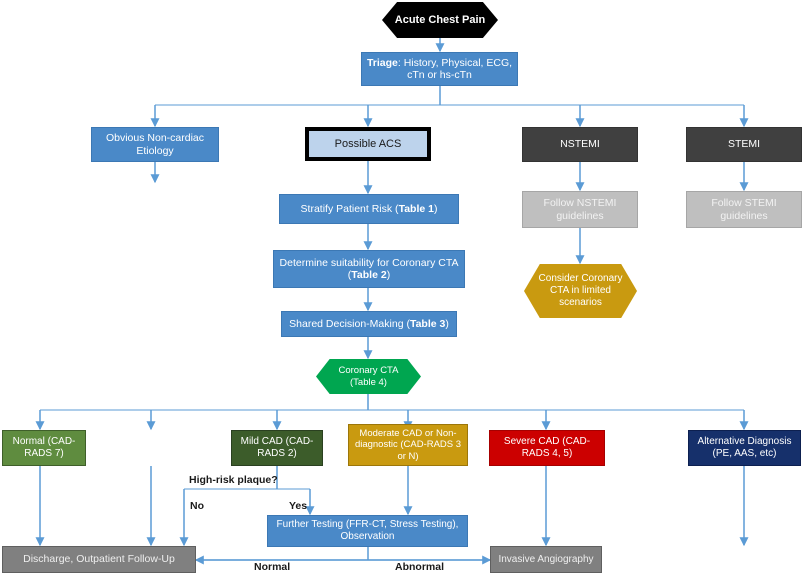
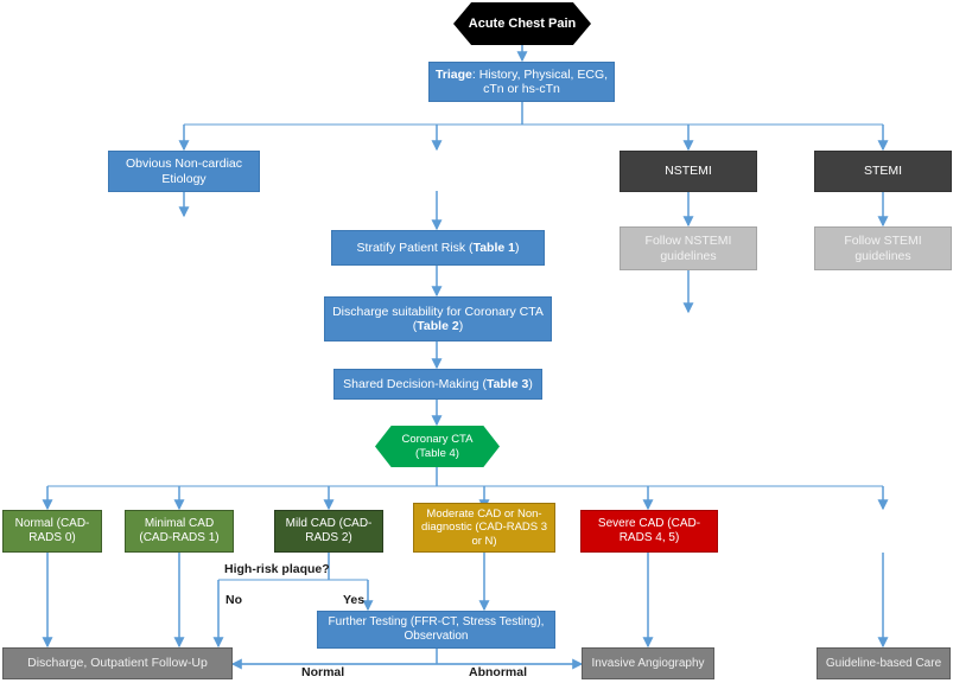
  Acute Chest Pain
  Triage: History, Physical, ECG, cTn or hs-cTn
  Obvious Non-cardiac Etiology
- Possible ACS
  NSTEMI
  STEMI
  Follow NSTEMI guidelines
  Follow STEMI guidelines
- Consider Coronary CTA in limited scenarios
  Stratify Patient Risk (Table 1)
- Determine suitability for Coronary CTA (Table 2)
+ Discharge suitability for Coronary CTA (Table 2)
  Shared Decision-Making (Table 3)
  Coronary CTA
  (Table 4)
- Normal (CAD-RADS 7)
+ Normal (CAD-RADS 0)
+ Minimal CAD (CAD-RADS 1)
  Mild CAD (CAD-RADS 2)
  Moderate CAD or Non-diagnostic (CAD-RADS 3 or N)
  Severe CAD (CAD-RADS 4, 5)
- Alternative Diagnosis (PE, AAS, etc)
  Further Testing (FFR-CT, Stress Testing), Observation
  Discharge, Outpatient Follow-Up
  Invasive Angiography
+ Guideline-based Care
  High-risk plaque?
  No
  Yes
  Normal
  Abnormal
